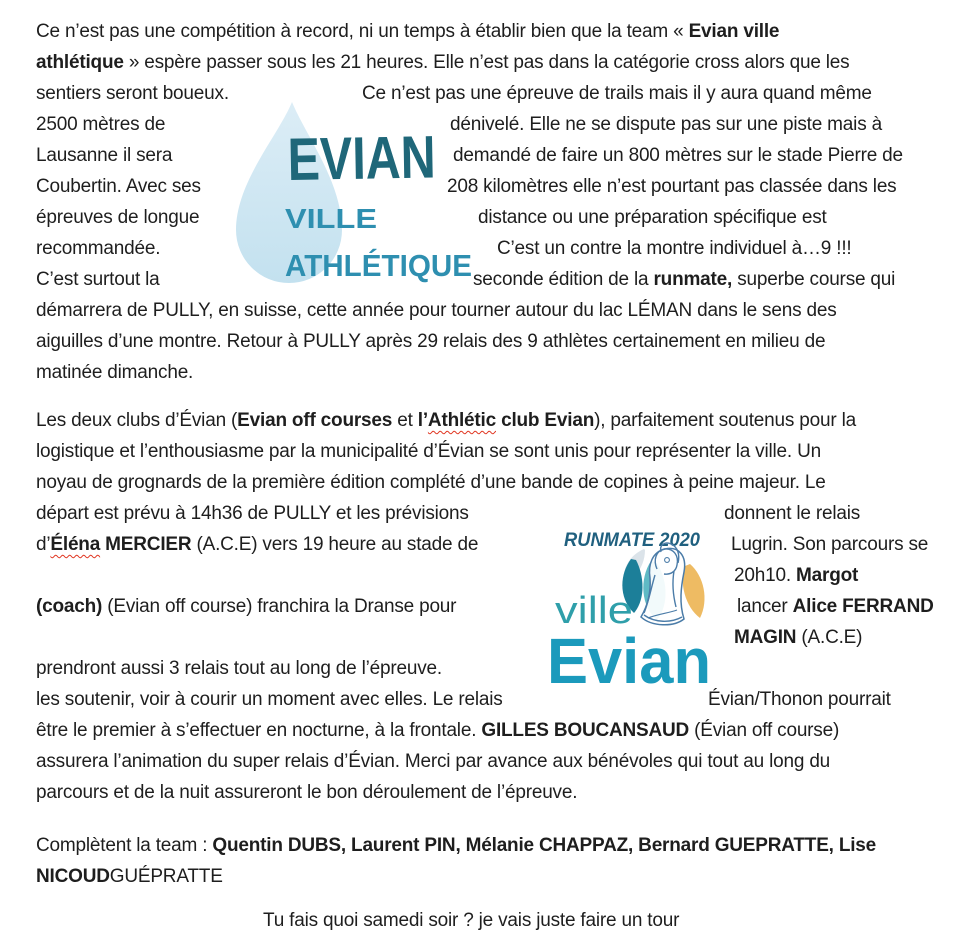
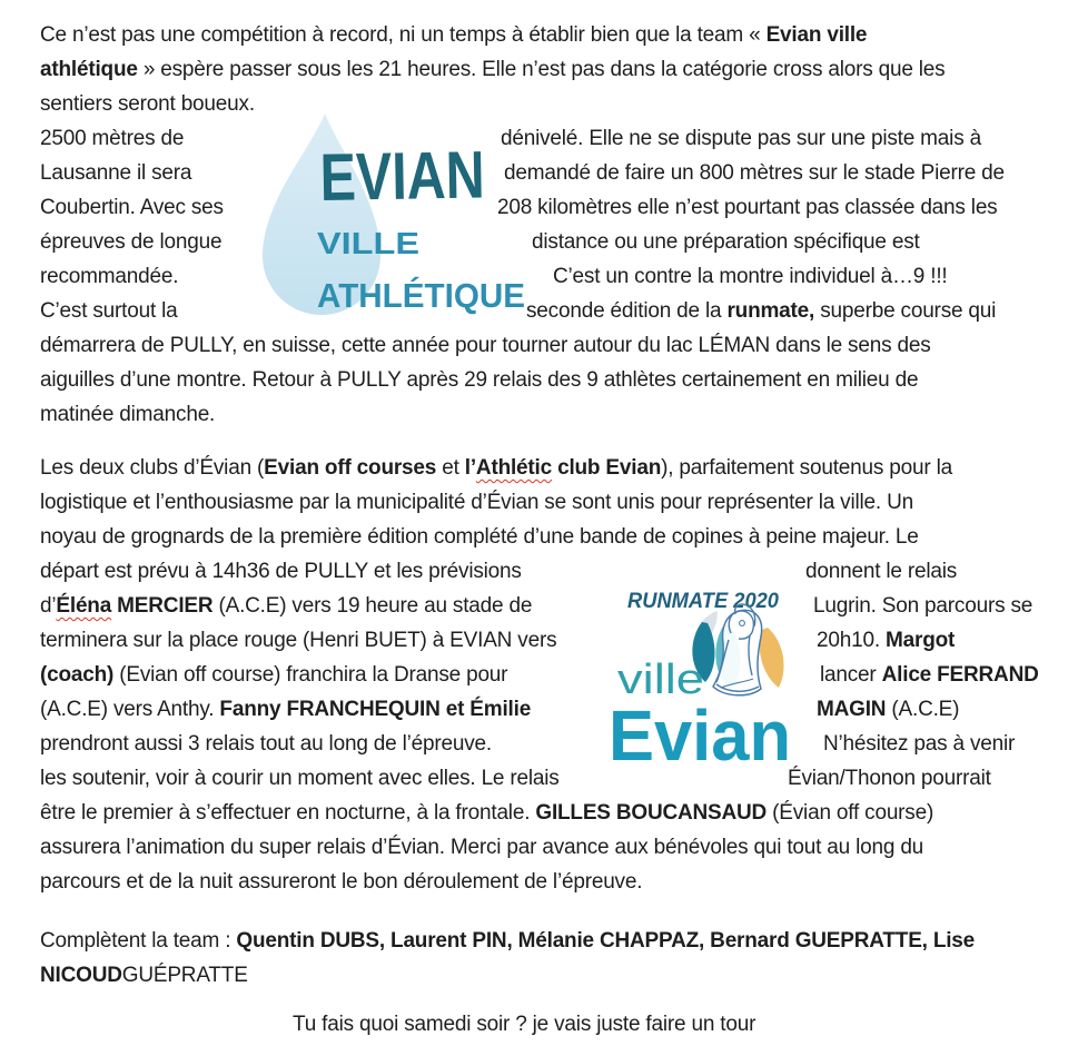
  EVIAN
  VILLE
  ATHLÉTIQUE
  RUNMATE 2020
  ville
  Evian
  Ce n’est pas une compétition à record, ni un temps à établir bien que la team « Evian ville
  athlétique » espère passer sous les 21 heures. Elle n’est pas dans la catégorie cross alors que les
  sentiers seront boueux.
- Ce n’est pas une épreuve de trails mais il y aura quand même
  2500 mètres de
  dénivelé. Elle ne se dispute pas sur une piste mais à
  Lausanne il sera
  demandé de faire un 800 mètres sur le stade Pierre de
  Coubertin. Avec ses
  208 kilomètres elle n’est pourtant pas classée dans les
  épreuves de longue
  distance ou une préparation spécifique est
  recommandée.
  C’est un contre la montre individuel à…9 !!!
  C’est surtout la
  seconde édition de la runmate, superbe course qui
  démarrera de PULLY, en suisse, cette année pour tourner autour du lac LÉMAN dans le sens des
  aiguilles d’une montre. Retour à PULLY après 29 relais des 9 athlètes certainement en milieu de
  matinée dimanche.
  Les deux clubs d’Évian (Evian off courses et l’Athlétic club Evian), parfaitement soutenus pour la
  logistique et l’enthousiasme par la municipalité d’Évian se sont unis pour représenter la ville. Un
  noyau de grognards de la première édition complété d’une bande de copines à peine majeur. Le
  départ est prévu à 14h36 de PULLY et les prévisions
  donnent le relais
  d’Éléna MERCIER (A.C.E) vers 19 heure au stade de
  Lugrin. Son parcours se
+ terminera sur la place rouge (Henri BUET) à EVIAN vers
  20h10. Margot
  (coach) (Evian off course) franchira la Dranse pour
  lancer Alice FERRAND
+ (A.C.E) vers Anthy. Fanny FRANCHEQUIN et Émilie
  MAGIN (A.C.E)
  prendront aussi 3 relais tout au long de l’épreuve.
+ N’hésitez pas à venir
  les soutenir, voir à courir un moment avec elles. Le relais
  Évian/Thonon pourrait
  être le premier à s’effectuer en nocturne, à la frontale. GILLES BOUCANSAUD (Évian off course)
  assurera l’animation du super relais d’Évian. Merci par avance aux bénévoles qui tout au long du
  parcours et de la nuit assureront le bon déroulement de l’épreuve.
  Complètent la team : Quentin DUBS, Laurent PIN, Mélanie CHAPPAZ, Bernard GUEPRATTE, Lise
  NICOUDGUÉPRATTE
  Tu fais quoi samedi soir ? je vais juste faire un tour
